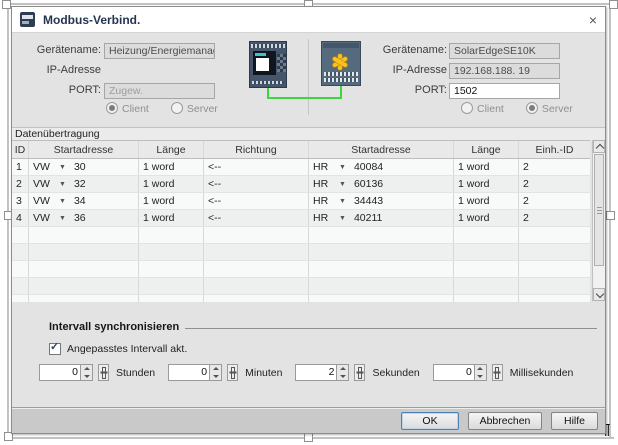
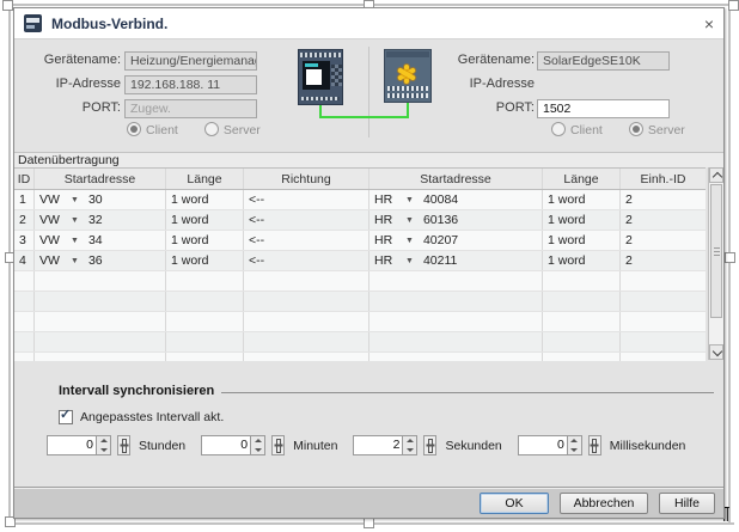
  ¶
  Modbus-Verbind.
  ×
  Gerätename:
  Heizung/Energiemana
  IP-Adresse
+ 192.168.188. 11
  PORT:
  Zugew.
  Client Server
  Gerätename:
  SolarEdgeSE10K
  IP-Adresse
- 192.168.188. 19
  PORT:
  1502
  Client Server
  Datenübertragung
  ID
  Startadresse
  Länge
  Richtung
  Startadresse
  Länge
  Einh.-ID
  1
  VW
  30
  1 word
  <--
  HR
  40084
  1 word
  2
  2
  VW
  32
  1 word
  <--
  HR
  60136
  1 word
  2
  3
  VW
  34
  1 word
  <--
  HR
- 34443
+ 40207
  1 word
  2
  4
  VW
  36
  1 word
  <--
  HR
  40211
  1 word
  2
  Intervall synchronisieren
  ✓
  Angepasstes Intervall akt.
  0
  Stunden
  0
  Minuten
  2
  Sekunden
  0
  Millisekunden
  OK
  Abbrechen
  Hilfe
